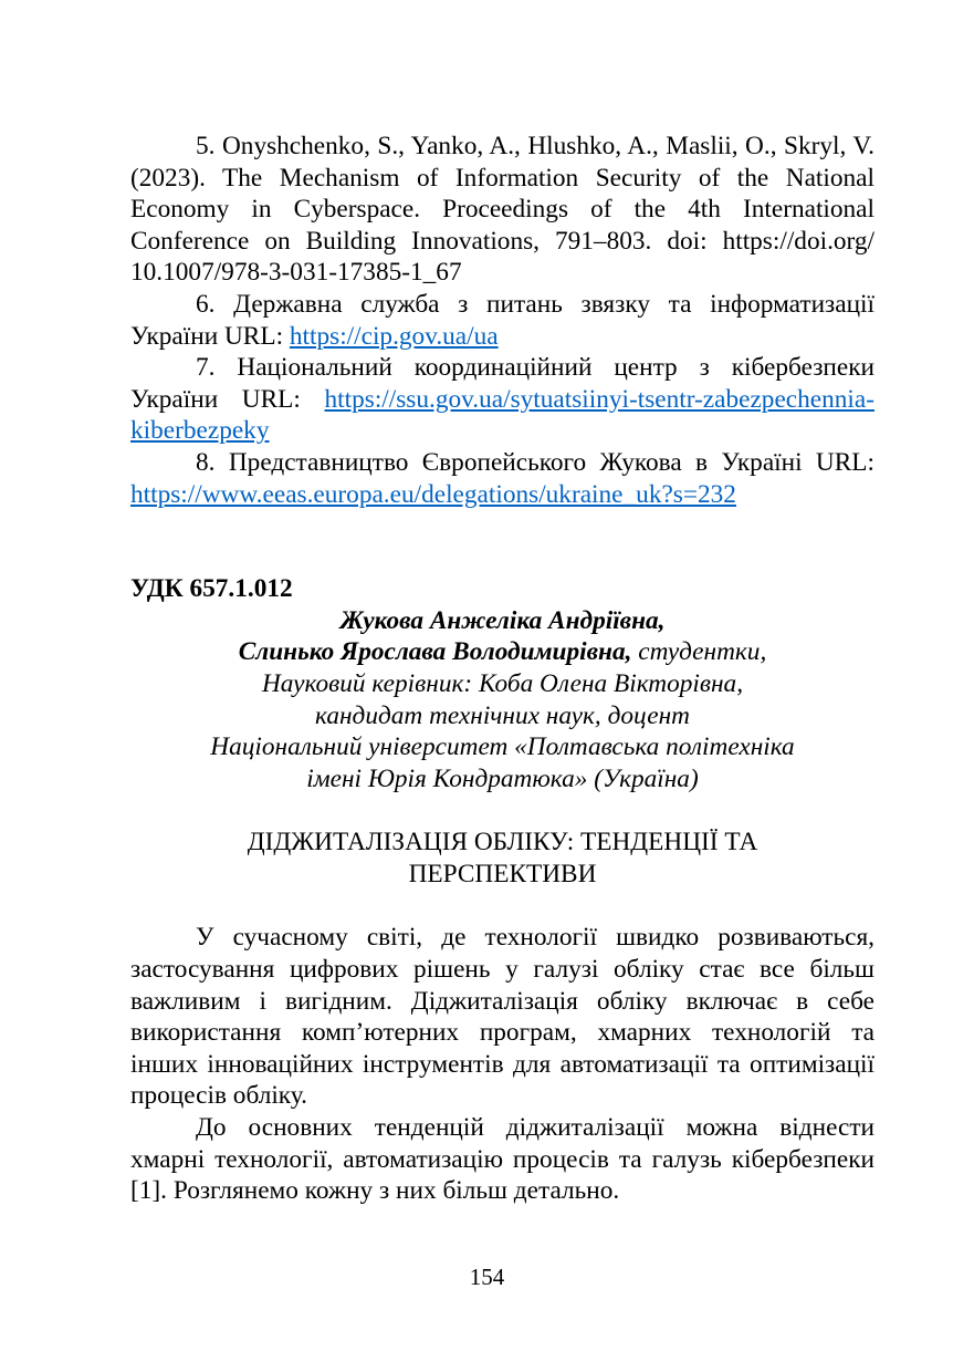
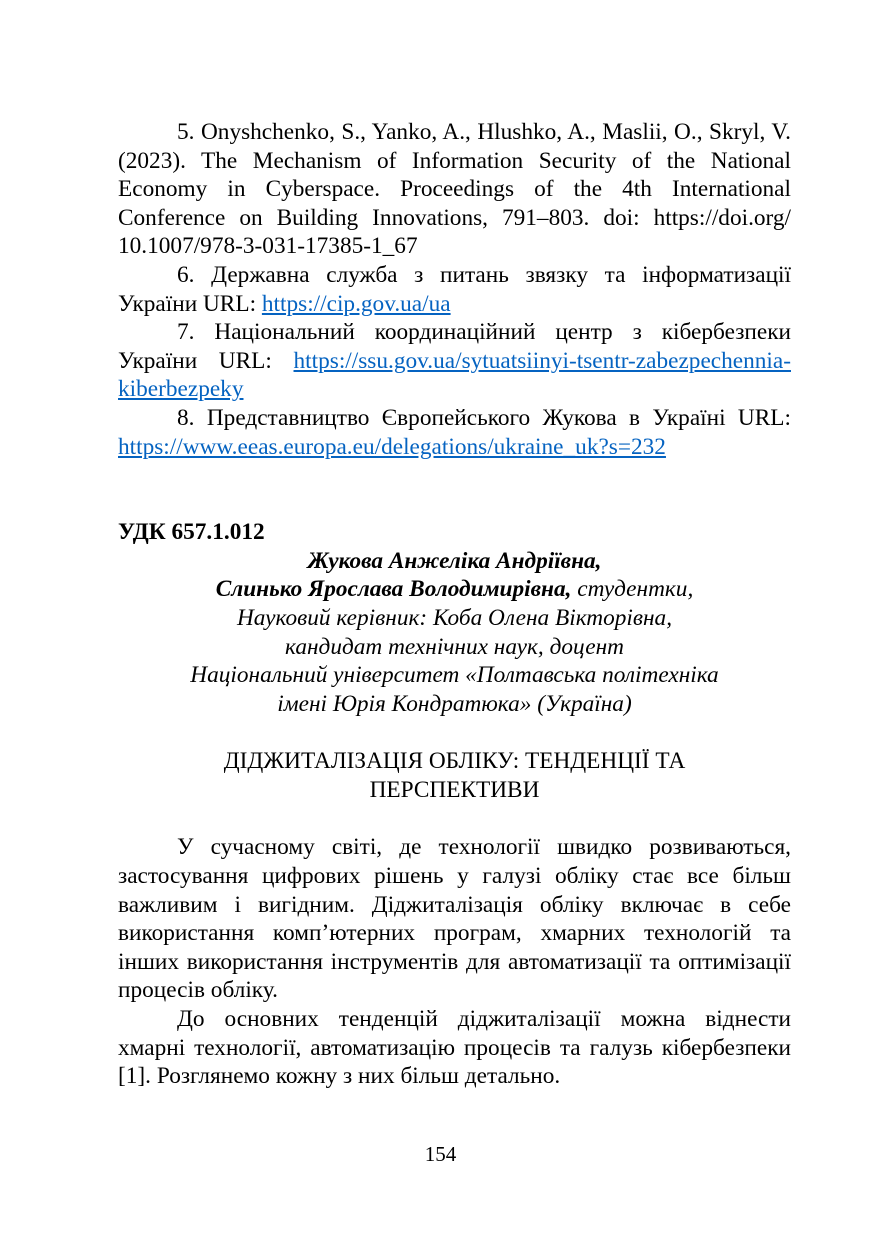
  5. Onyshchenko, S., Yanko, A., Hlushko, A., Maslii, O., Skryl, V. (2023). The Mechanism of Information Security of the National Economy in Cyberspace. Proceedings of the 4th International Conference on Building Innovations, 791–803. doi: https://doi.org/ 10.1007/978-3-031-17385-1_67
  6. Державна служба з питань звязку та інформатизації України URL: https://cip.gov.ua/ua
  7. Національний координаційний центр з кібербезпеки України URL: https://ssu.gov.ua/sytuatsiinyi-tsentr-zabezpechennia-kiberbezpeky
  8. Представництво Європейського Жукова в Україні URL: https://www.eeas.europa.eu/delegations/ukraine_uk?s=232
  УДК 657.1.012
  Жукова Анжеліка Андріївна,
  Слинько Ярослава Володимирівна, студентки,
  Науковий керівник: Коба Олена Вікторівна,
  кандидат технічних наук, доцент
  Національний університет «Полтавська політехніка
  імені Юрія Кондратюка» (Україна)
  ДІДЖИТАЛІЗАЦІЯ ОБЛІКУ: ТЕНДЕНЦІЇ ТА
  ПЕРСПЕКТИВИ
- У сучасному світі, де технології швидко розвиваються, застосування цифрових рішень у галузі обліку стає все більш важливим і вигідним. Діджиталізація обліку включає в себе використання комп’ютерних програм, хмарних технологій та інших інноваційних інструментів для автоматизації та оптимізації процесів обліку.
+ У сучасному світі, де технології швидко розвиваються, застосування цифрових рішень у галузі обліку стає все більш важливим і вигідним. Діджиталізація обліку включає в себе використання комп’ютерних програм, хмарних технологій та інших використання інструментів для автоматизації та оптимізації процесів обліку.
  До основних тенденцій діджиталізації можна віднести хмарні технології, автоматизацію процесів та галузь кібербезпеки [1]. Розглянемо кожну з них більш детально.
  154
